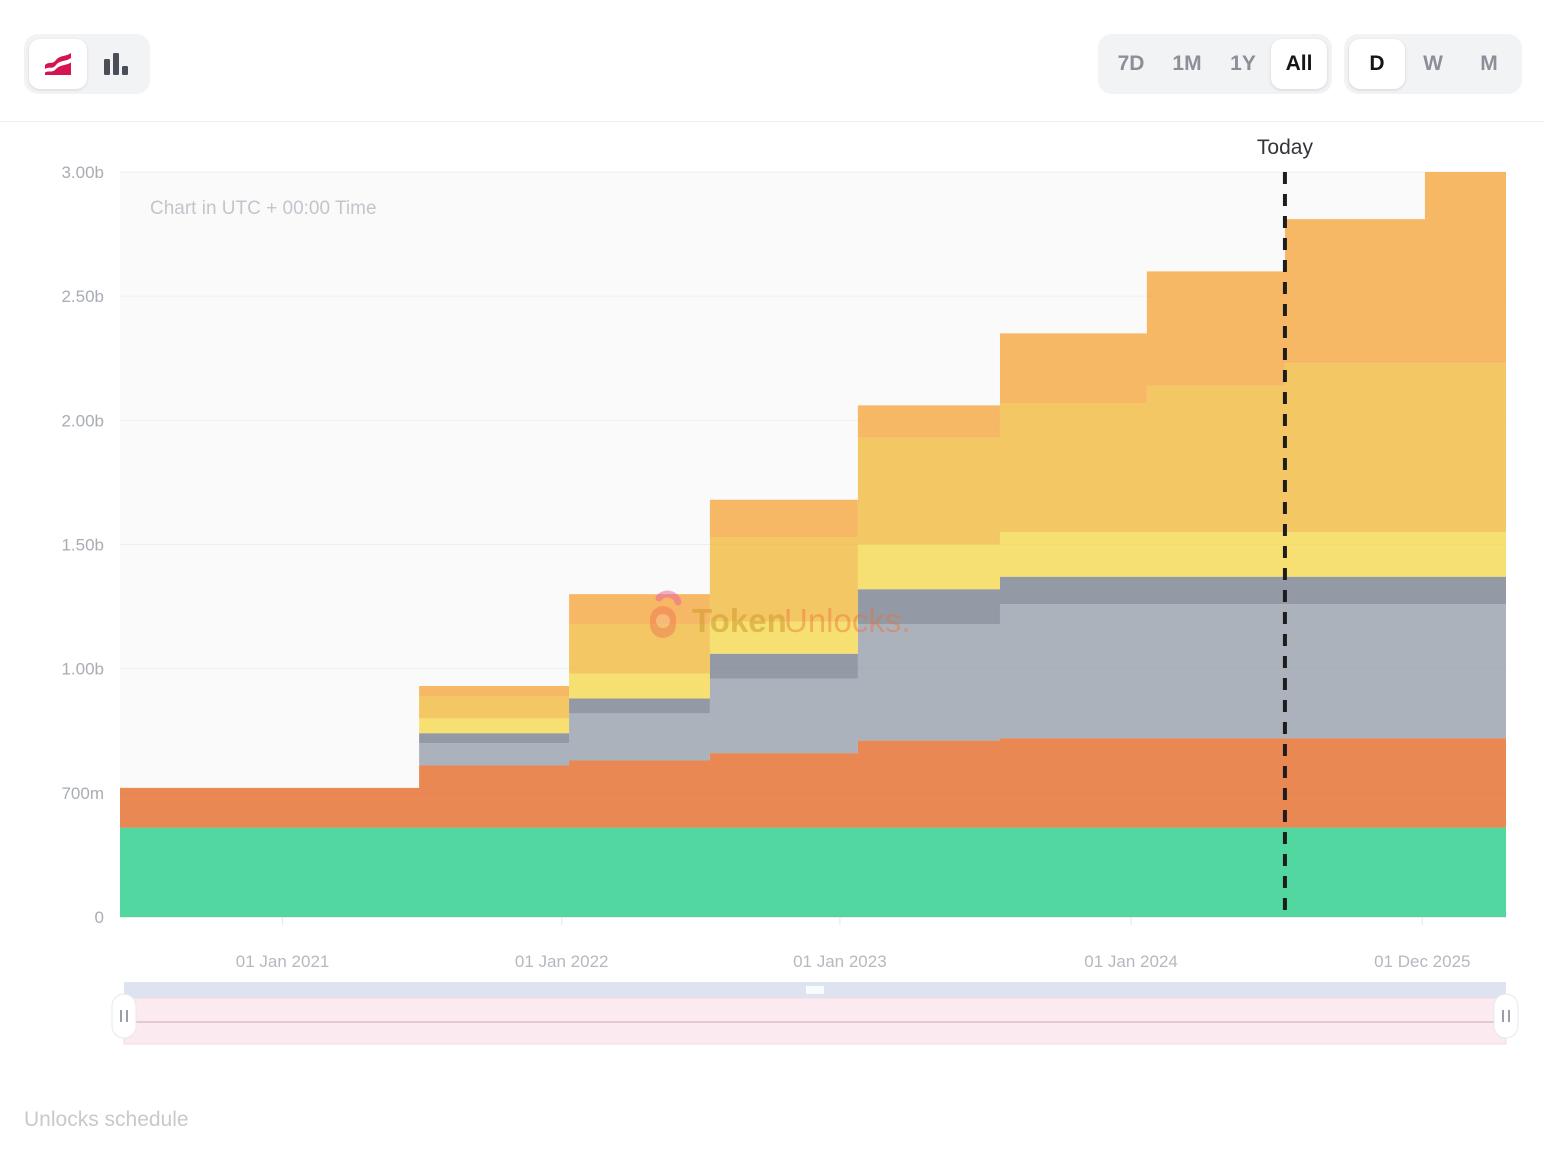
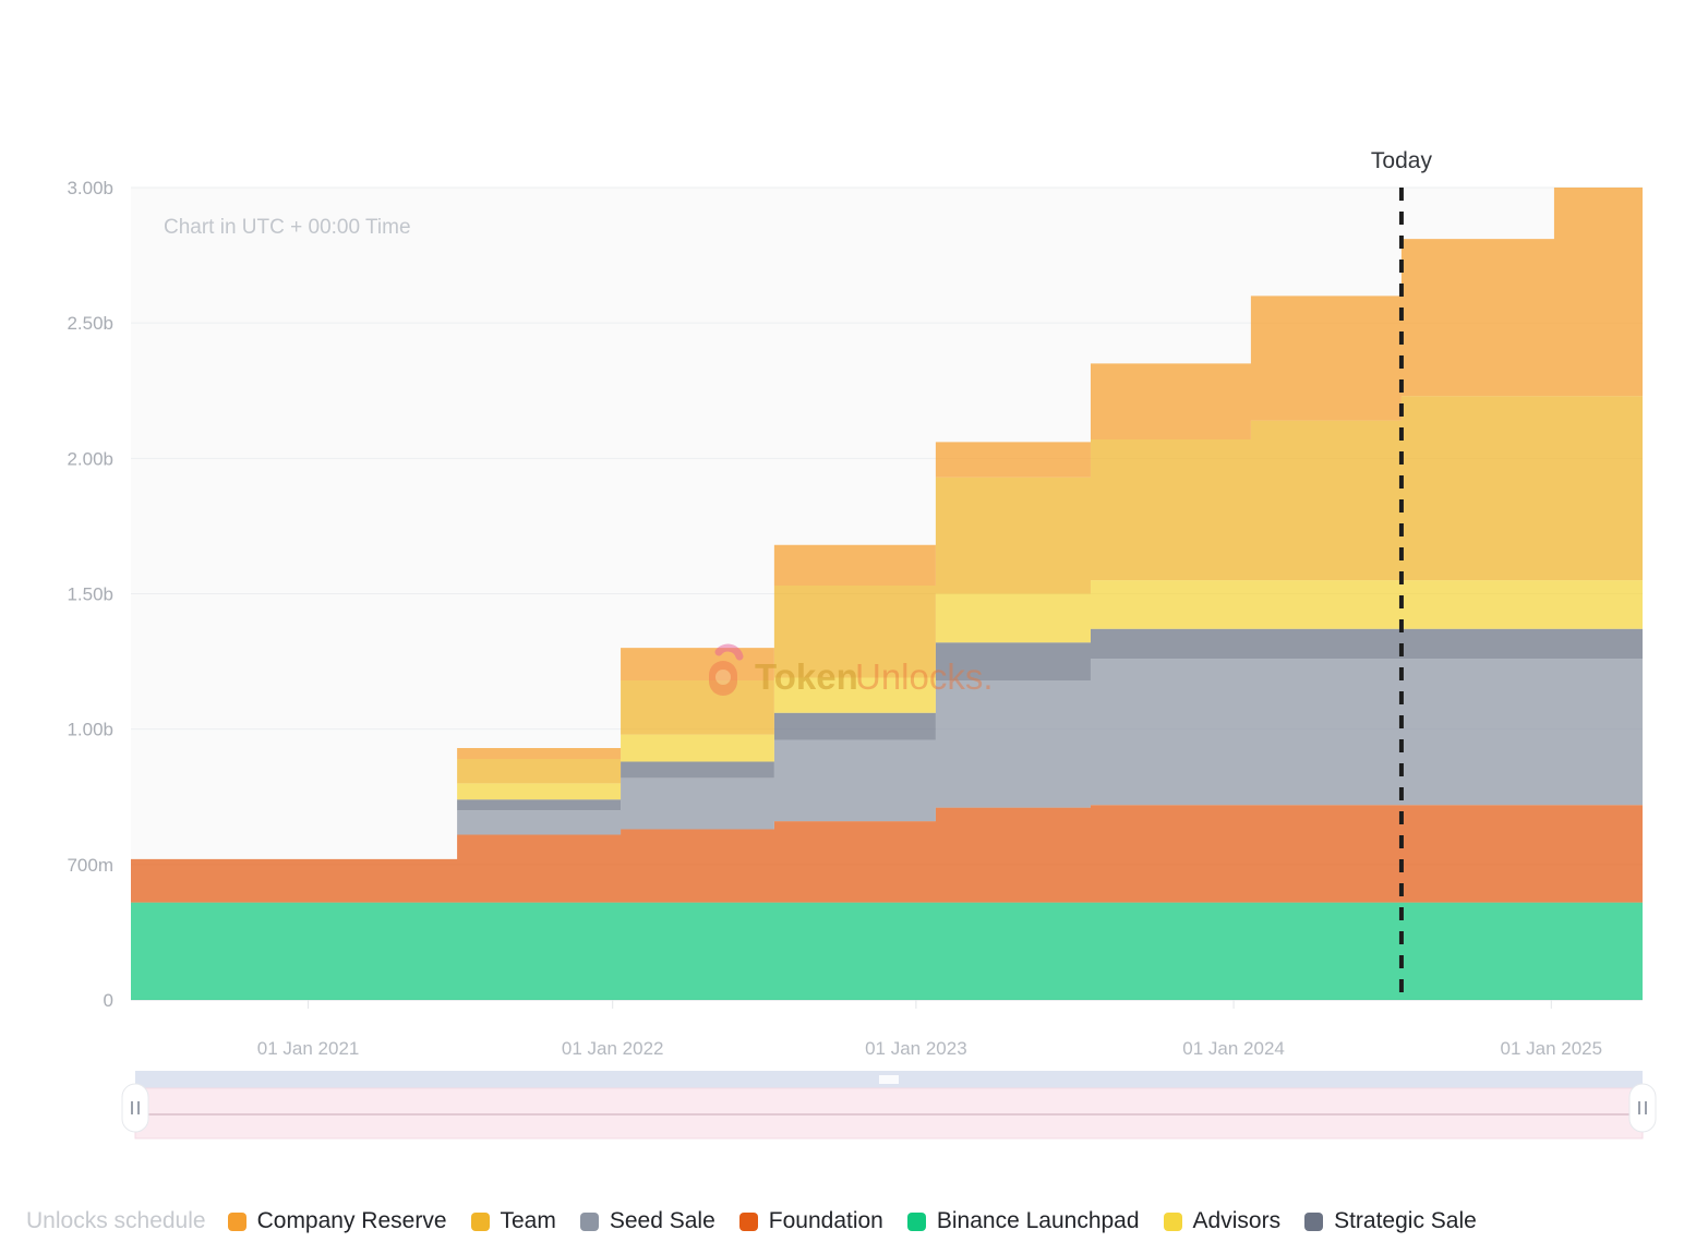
- 7D
- 1M
- 1Y
- All
- D
- W
- M
  0
  700m
  1.00b
  1.50b
  2.00b
  2.50b
  3.00b
  Today
  Token
  Unlocks.
  Chart in UTC + 00:00 Time
  01 Jan 2021
  01 Jan 2022
  01 Jan 2023
  01 Jan 2024
- 01 Dec 2025
+ 01 Jan 2025
  Unlocks schedule
+ Company Reserve
+ Team
+ Seed Sale
+ Foundation
+ Binance Launchpad
+ Advisors
+ Strategic Sale
